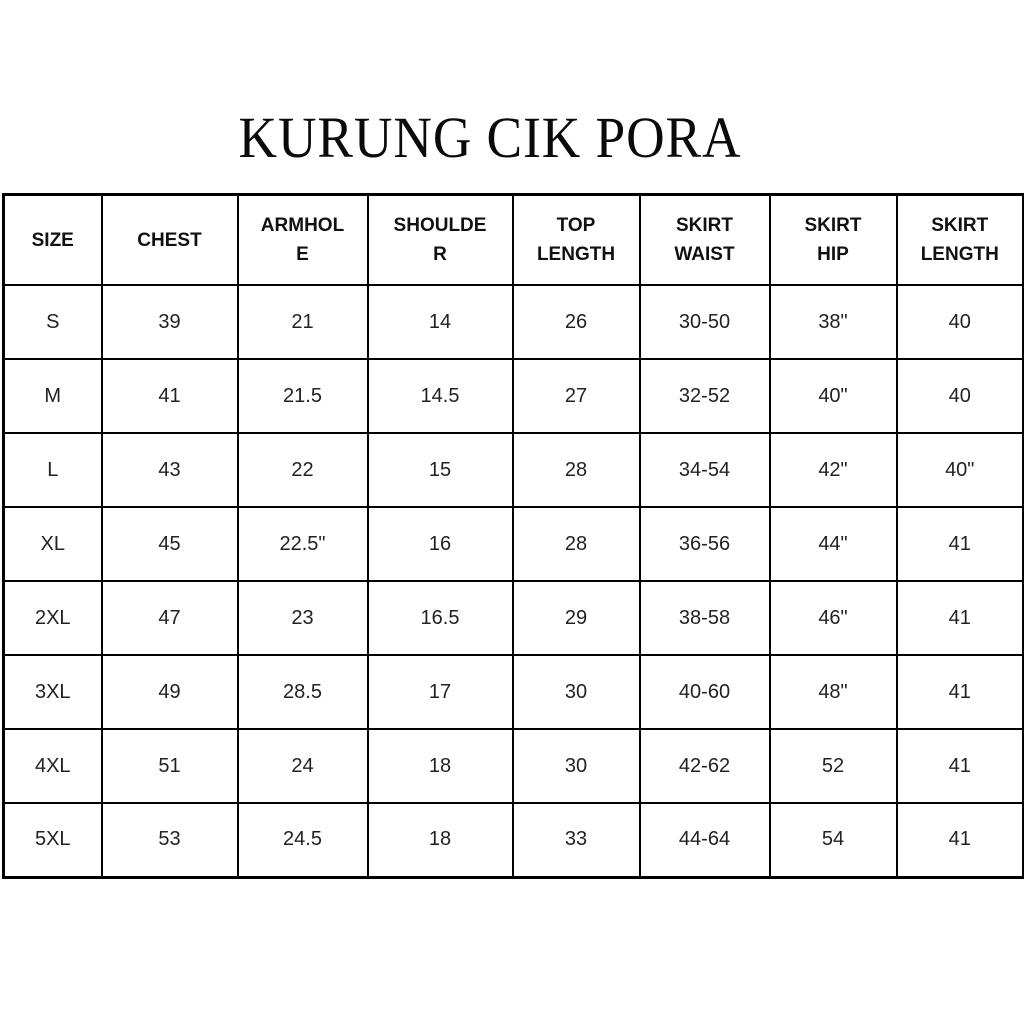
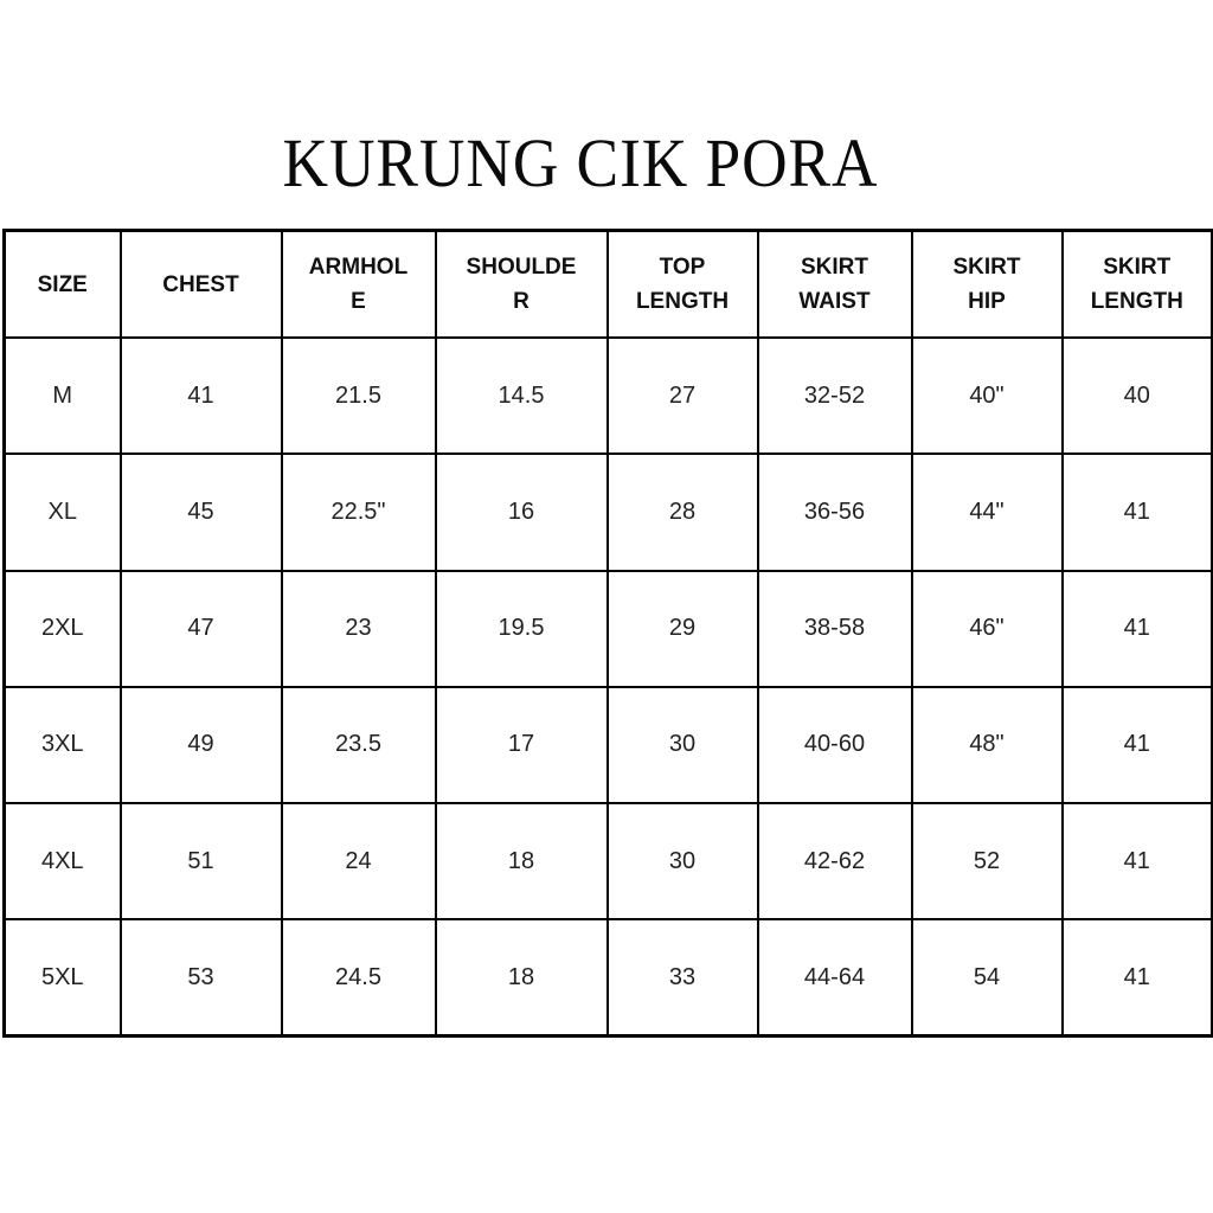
  KURUNG CIK PORA
  SIZE	CHEST	ARMHOLE	SHOULDER	TOPLENGTH	SKIRTWAIST	SKIRTHIP	SKIRTLENGTH
- S	39	21	14	26	30-50	38"	40
  M	41	21.5	14.5	27	32-52	40"	40
- L	43	22	15	28	34-54	42"	40"
  XL	45	22.5"	16	28	36-56	44"	41
- 2XL	47	23	16.5	29	38-58	46"	41
+ 2XL	47	23	19.5	29	38-58	46"	41
- 3XL	49	28.5	17	30	40-60	48"	41
+ 3XL	49	23.5	17	30	40-60	48"	41
  4XL	51	24	18	30	42-62	52	41
  5XL	53	24.5	18	33	44-64	54	41
